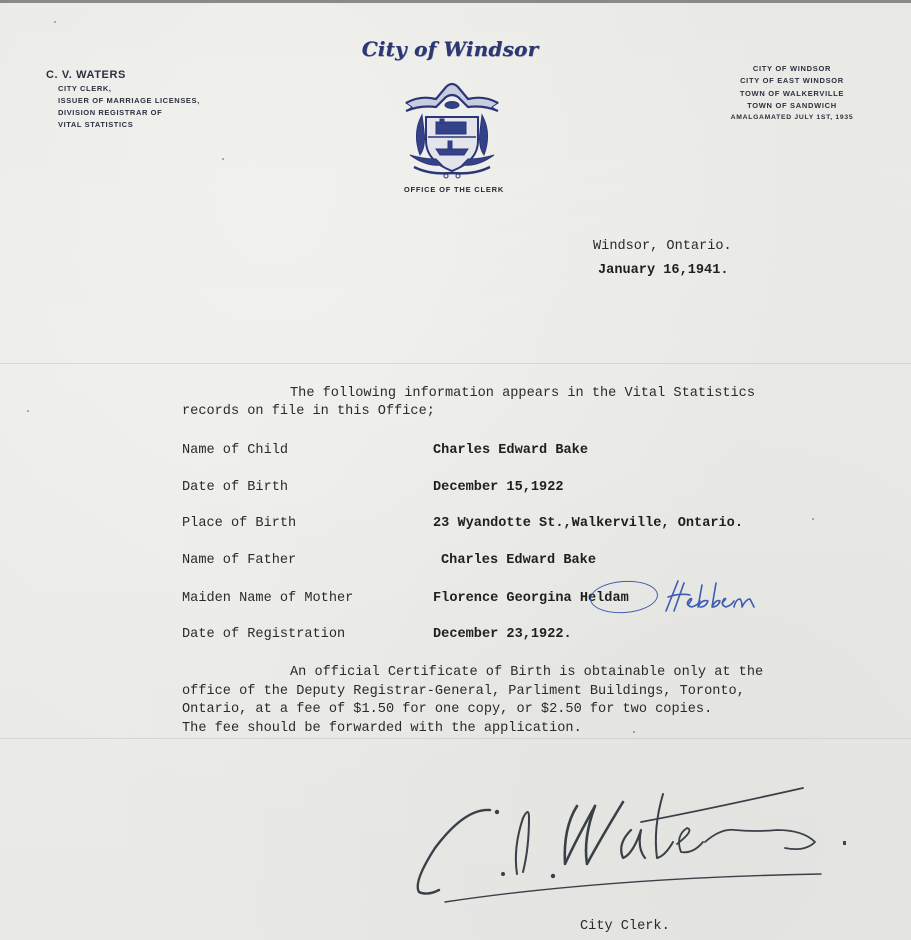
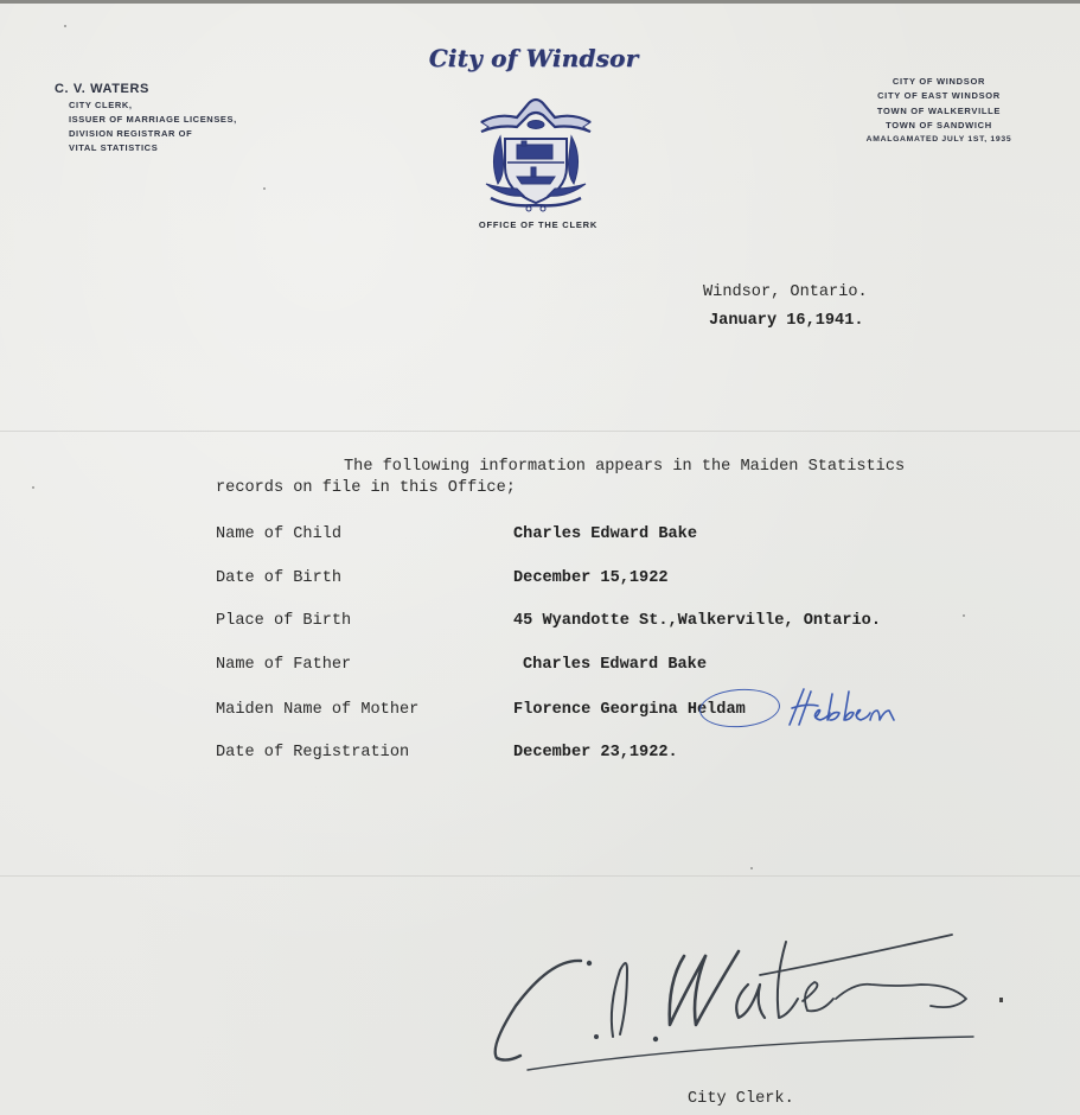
  C. V. WATERS
  CITY CLERK,
  ISSUER OF MARRIAGE LICENSES,
  DIVISION REGISTRAR OF
  VITAL STATISTICS
  City of Windsor
  OFFICE OF THE CLERK
  CITY OF WINDSOR
  CITY OF EAST WINDSOR
  TOWN OF WALKERVILLE
  TOWN OF SANDWICH
  Windsor, Ontario.
  January 16,1941.
- The following information appears in the Vital Statistics
+ The following information appears in the Maiden Statistics
  records on file in this Office;
  Name of Child
  Charles Edward Bake
  Date of Birth
  December 15,1922
  Place of Birth
- 23 Wyandotte St.,Walkerville, Ontario.
+ 45 Wyandotte St.,Walkerville, Ontario.
  Name of Father
  Charles Edward Bake
  Maiden Name of Mother
  Florence Georgina Heldam
  Date of Registration
  December 23,1922.
- An official Certificate of Birth is obtainable only at the office of the Deputy Registrar-General, Parliment Buildings, Toronto, Ontario, at a fee of $1.50 for one copy, or $2.50 for two copies. The fee should be forwarded with the application.
  City Clerk.
